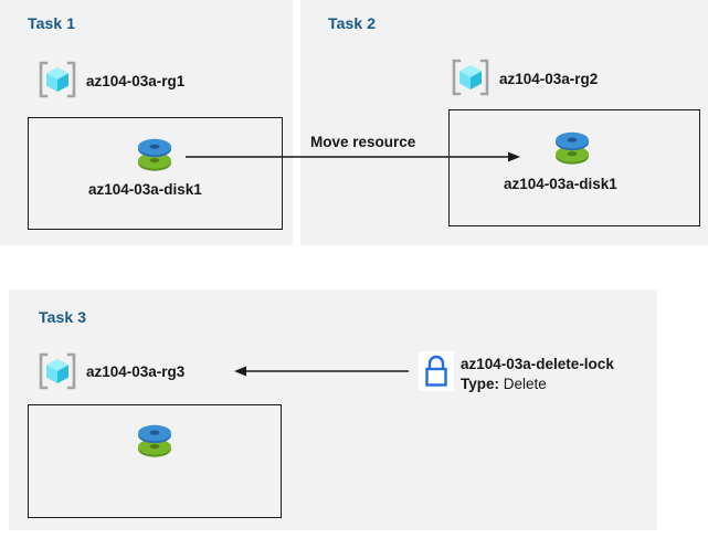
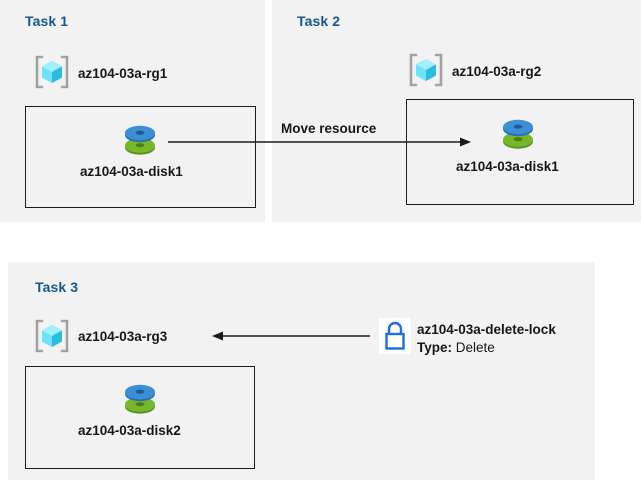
  Task 1
  az104-03a-rg1
  az104-03a-disk1
  Task 2
  az104-03a-rg2
  az104-03a-disk1
  Move resource
  Task 3
  az104-03a-rg3
+ az104-03a-disk2
  az104-03a-delete-lock
  Type: Delete
